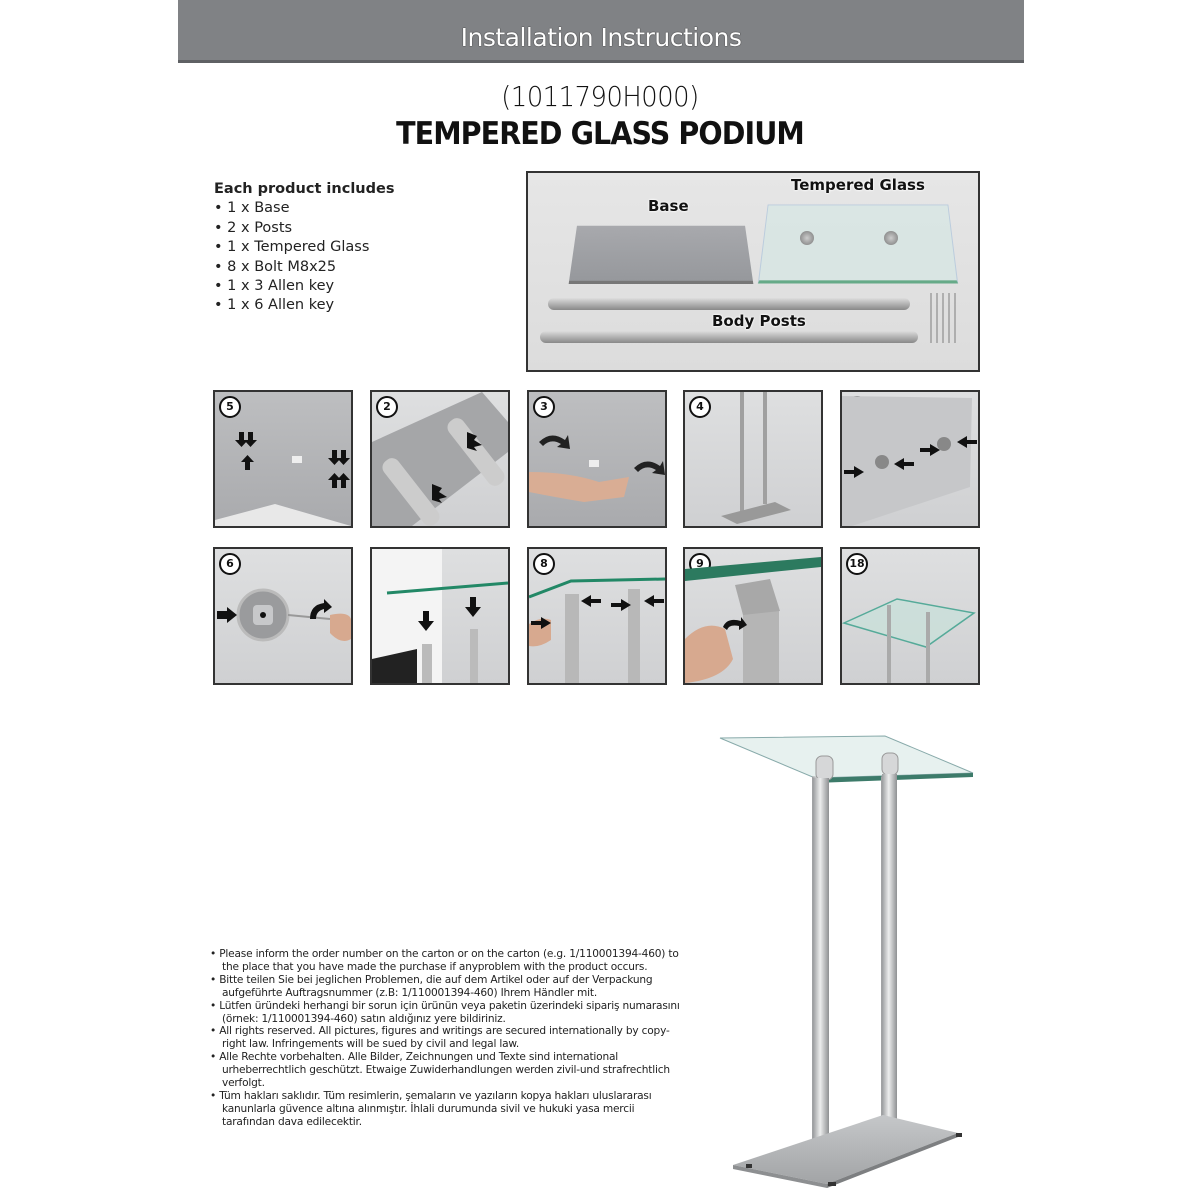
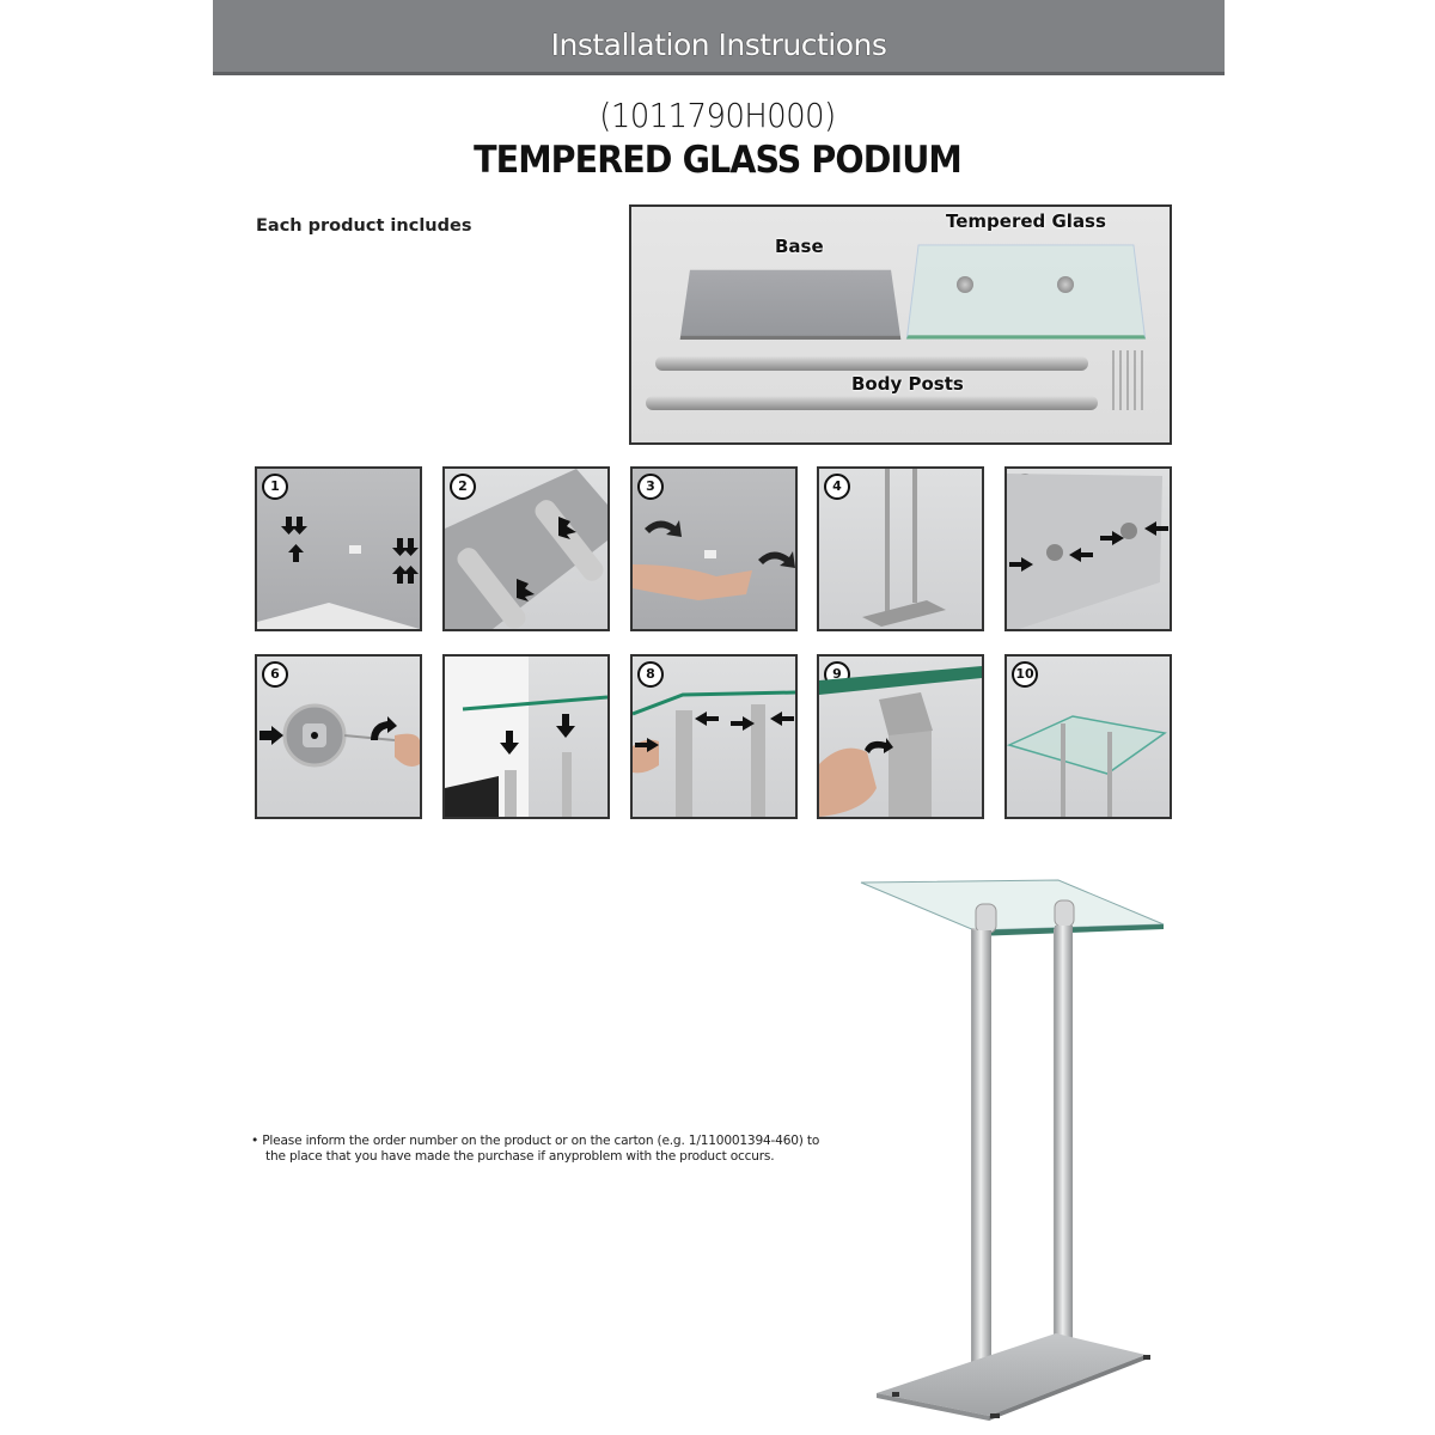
  Installation Instructions
  (1011790H000)
  TEMPERED GLASS PODIUM
  Each product includes
- 1 x Base
- 2 x Posts
- 1 x Tempered Glass
- 8 x Bolt M8x25
- 1 x 3 Allen key
- 1 x 6 Allen key
  Base
  Tempered Glass
  Body Posts
- 5
+ 1
  2
  3
  4
  6
  8
  9
- 18
+ 10
- • Please inform the order number on the carton or on the carton (e.g. 1/110001394-460) to the place that you have made the purchase if anyproblem with the product occurs.
+ • Please inform the order number on the product or on the carton (e.g. 1/110001394-460) to the place that you have made the purchase if anyproblem with the product occurs.
- • Bitte teilen Sie bei jeglichen Problemen, die auf dem Artikel oder auf der Verpackung aufgeführte Auftragsnummer (z.B: 1/110001394-460) Ihrem Händler mit.
- • Lütfen üründeki herhangi bir sorun için ürünün veya paketin üzerindeki sipariş numarasını (örnek: 1/110001394-460) satın aldığınız yere bildiriniz.
- • All rights reserved. All pictures, figures and writings are secured internationally by copy-right law. Infringements will be sued by civil and legal law.
- • Alle Rechte vorbehalten. Alle Bilder, Zeichnungen und Texte sind international urheberrechtlich geschützt. Etwaige Zuwiderhandlungen werden zivil-und strafrechtlich verfolgt.
- • Tüm hakları saklıdır. Tüm resimlerin, şemaların ve yazıların kopya hakları uluslararası kanunlarla güvence altına alınmıştır. İhlali durumunda sivil ve hukuki yasa mercii tarafından dava edilecektir.
